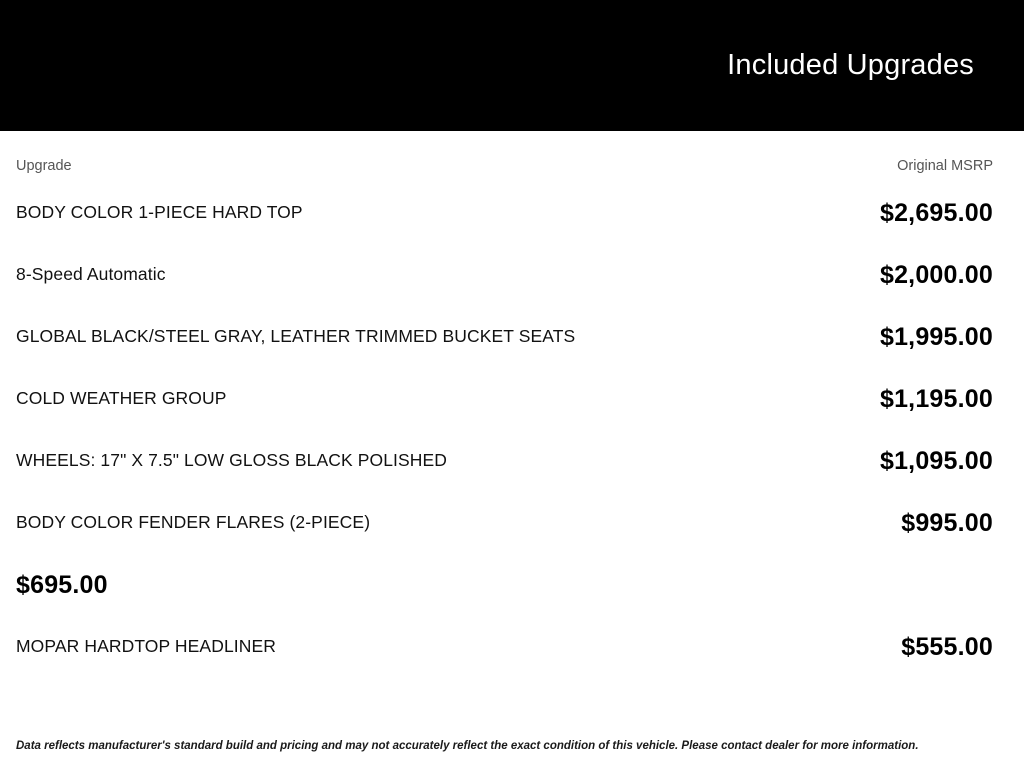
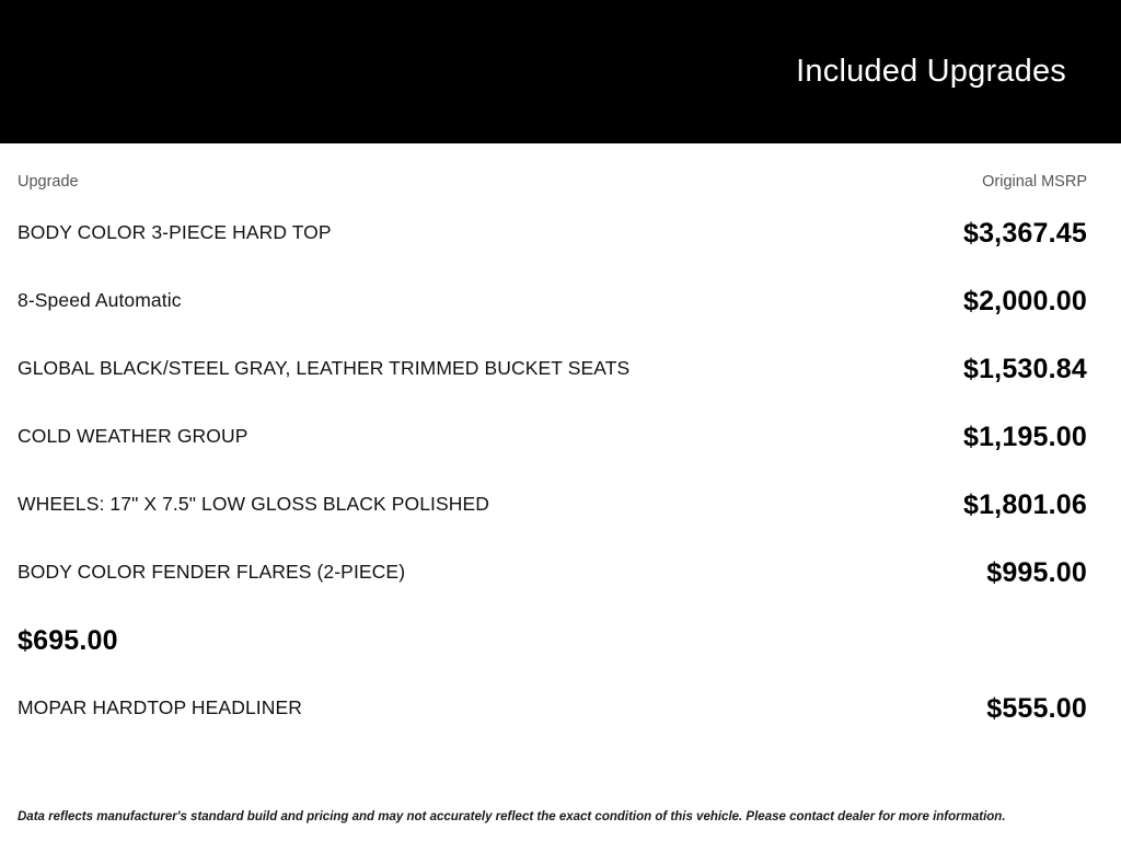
  Included Upgrades
  Upgrade
  Original MSRP
- BODY COLOR 1-PIECE HARD TOP
+ BODY COLOR 3-PIECE HARD TOP
- $2,695.00
+ $3,367.45
  8-Speed Automatic
  $2,000.00
  GLOBAL BLACK/STEEL GRAY, LEATHER TRIMMED BUCKET SEATS
- $1,995.00
+ $1,530.84
  COLD WEATHER GROUP
  $1,195.00
  WHEELS: 17" X 7.5" LOW GLOSS BLACK POLISHED
- $1,095.00
+ $1,801.06
  BODY COLOR FENDER FLARES (2-PIECE)
  $995.00
  $695.00
  MOPAR HARDTOP HEADLINER
  $555.00
  Data reflects manufacturer's standard build and pricing and may not accurately reflect the exact condition of this vehicle. Please contact dealer for more information.
